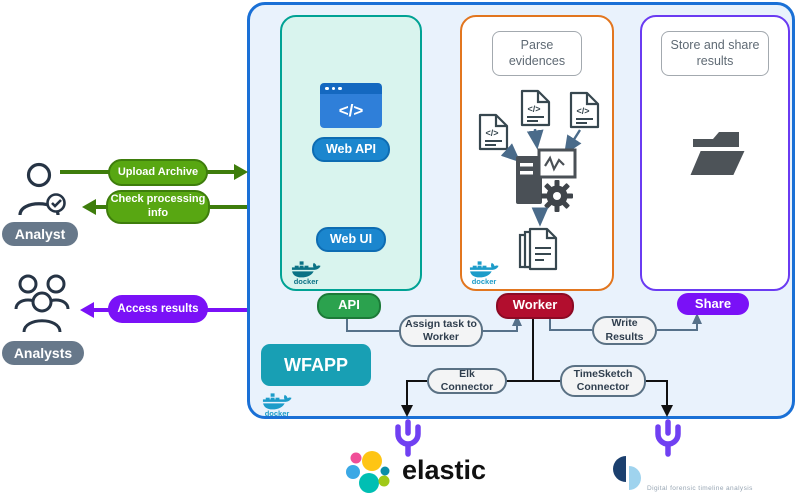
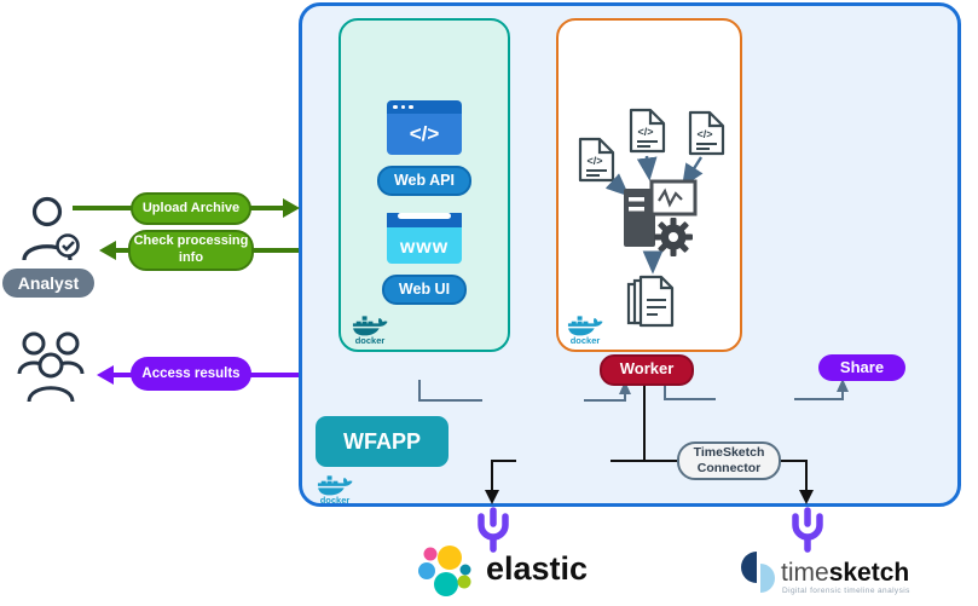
  Upload Archive
  Check processing info
  Analyst
  Access results
- Analysts
  </>
  Web API
+ www
  Web UI
  docker
- Parse evidences
  </>
  </>
  </>
  docker
- Store and share results
  docker
- API
  Worker
  Share
- Assign task to Worker
- Write Results
- Elk Connector
  TimeSketch Connector
  WFAPP
  elastic
+ timesketch
